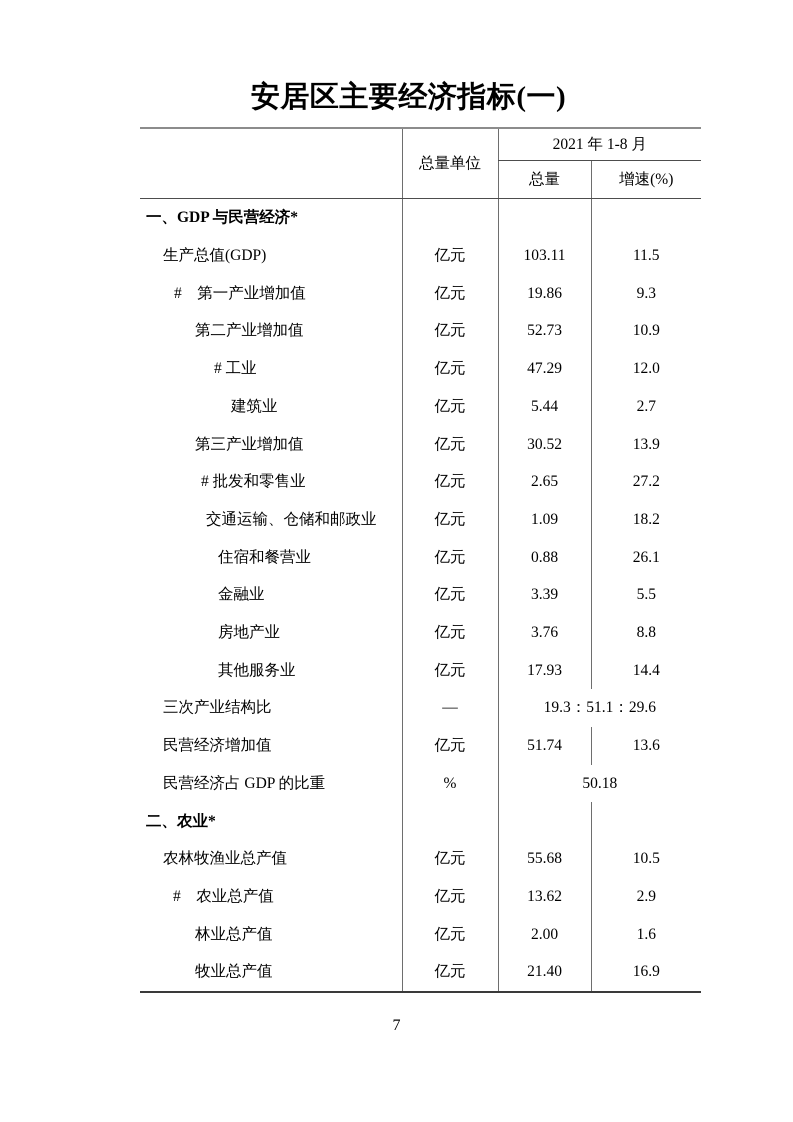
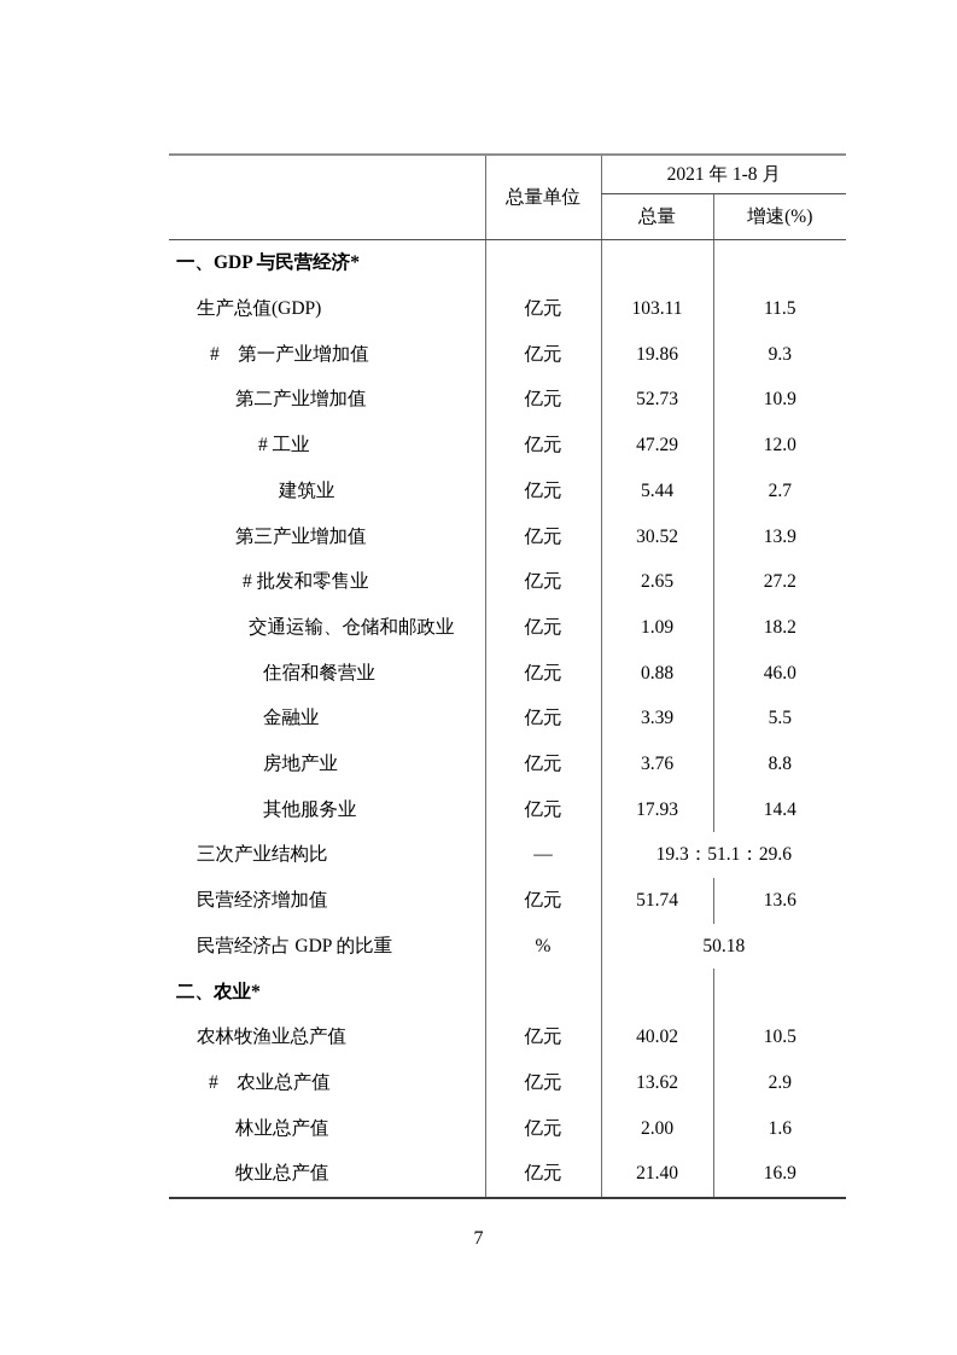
- 安居区主要经济指标(一)
  	总量单位	2021 年 1-8 月
  总量	增速(%)
  一、GDP 与民营经济*
  生产总值(GDP)	亿元	103.11	11.5
  # 第一产业增加值	亿元	19.86	9.3
  第二产业增加值	亿元	52.73	10.9
  # 工业	亿元	47.29	12.0
  建筑业	亿元	5.44	2.7
  第三产业增加值	亿元	30.52	13.9
  # 批发和零售业	亿元	2.65	27.2
  交通运输、仓储和邮政业	亿元	1.09	18.2
- 住宿和餐营业	亿元	0.88	26.1
+ 住宿和餐营业	亿元	0.88	46.0
  金融业	亿元	3.39	5.5
  房地产业	亿元	3.76	8.8
  其他服务业	亿元	17.93	14.4
  三次产业结构比	—	19.3：51.1：29.6
  民营经济增加值	亿元	51.74	13.6
  民营经济占 GDP 的比重	%	50.18
  二、农业*
- 农林牧渔业总产值	亿元	55.68	10.5
+ 农林牧渔业总产值	亿元	40.02	10.5
  # 农业总产值	亿元	13.62	2.9
  林业总产值	亿元	2.00	1.6
  牧业总产值	亿元	21.40	16.9
  7
